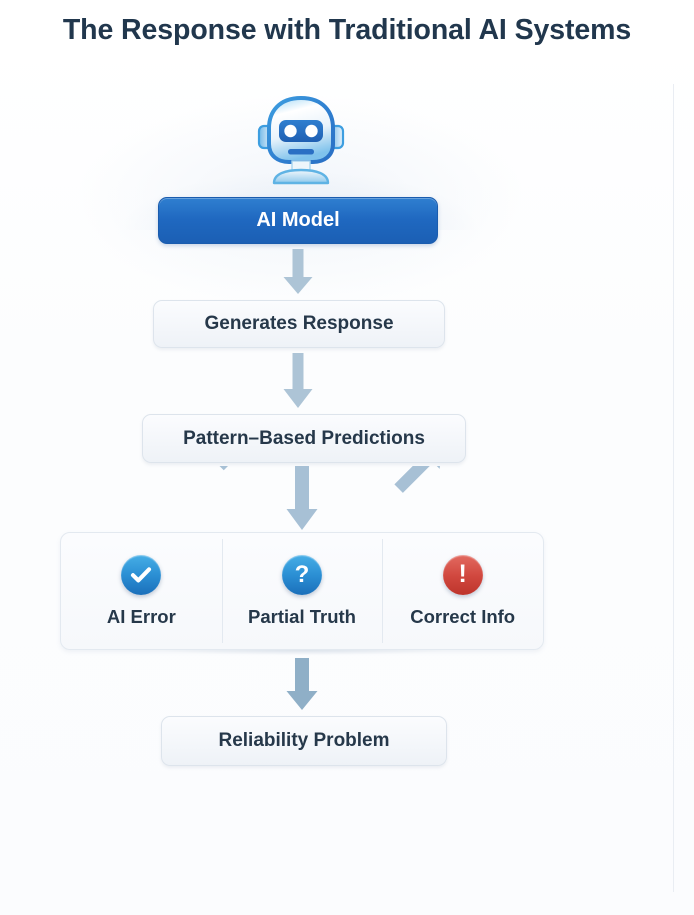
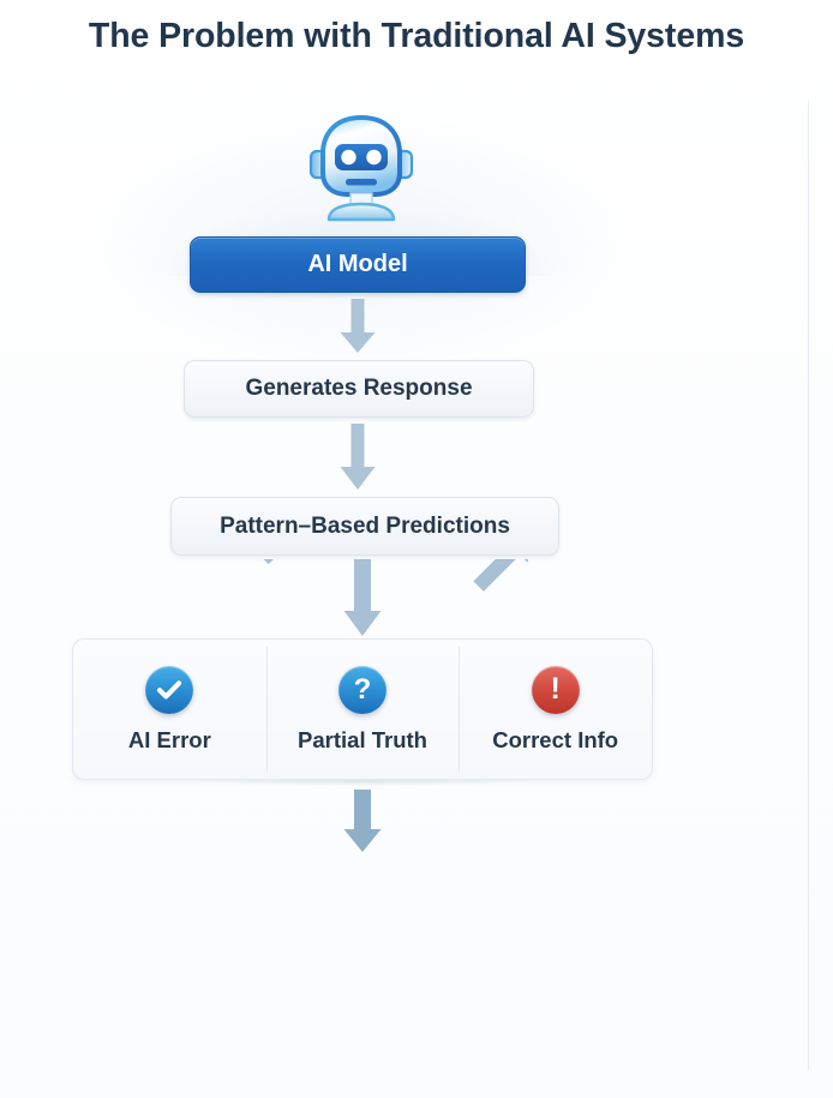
- The Response with Traditional AI Systems
+ The Problem with Traditional AI Systems
  AI Model
  Generates Response
  Pattern–Based Predictions
  AI Error
  ?
  Partial Truth
  !
  Correct Info
- Reliability Problem
